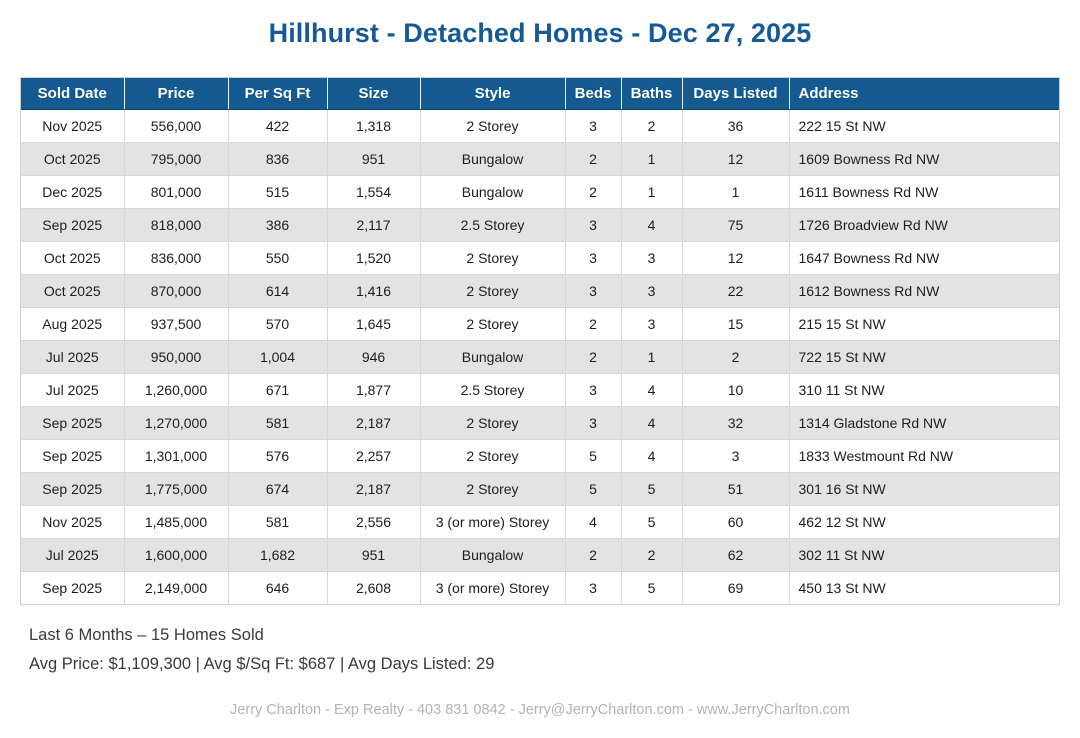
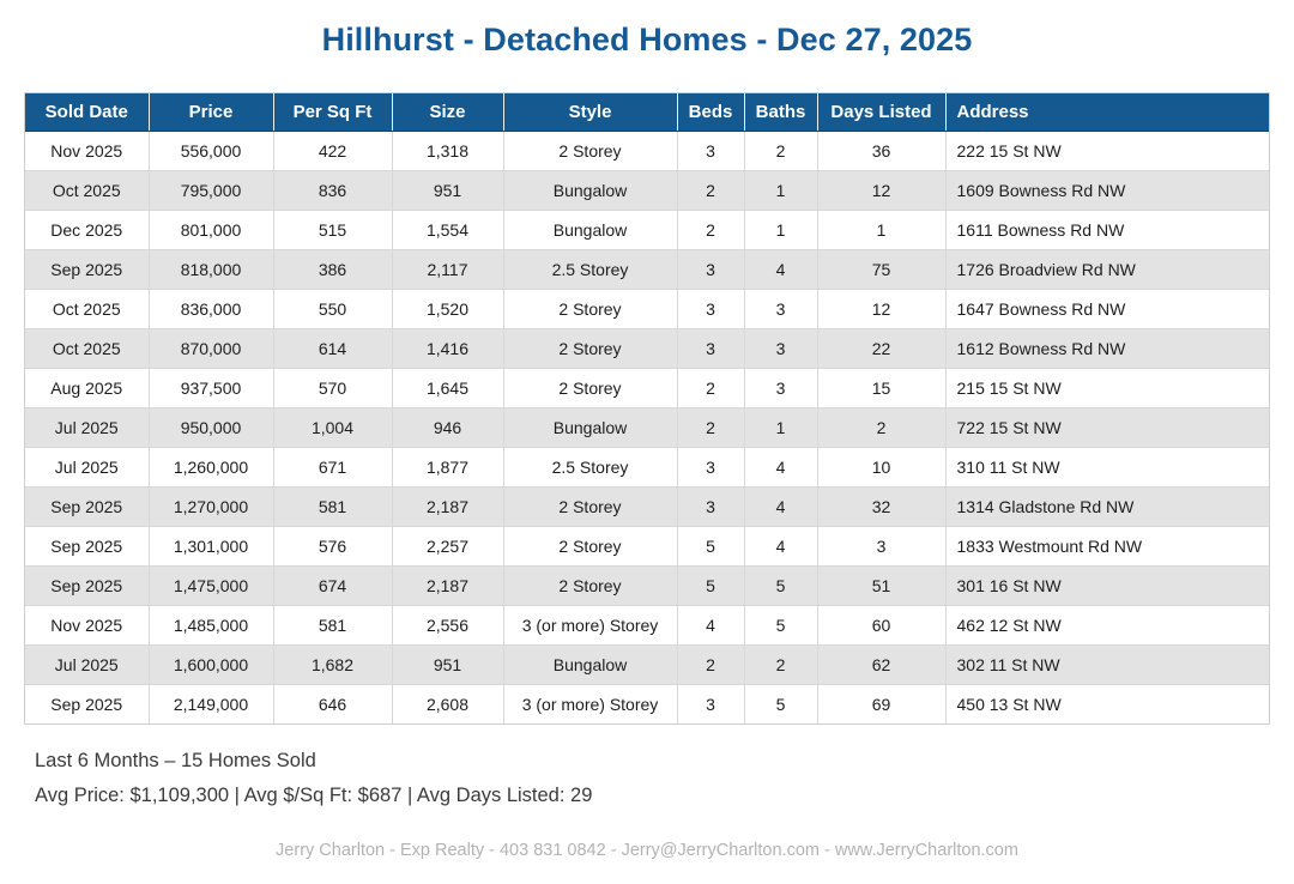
  Hillhurst - Detached Homes - Dec 27, 2025
  Sold Date	Price	Per Sq Ft	Size	Style	Beds	Baths	Days Listed	Address
  Nov 2025	556,000	422	1,318	2 Storey	3	2	36	222 15 St NW
  Oct 2025	795,000	836	951	Bungalow	2	1	12	1609 Bowness Rd NW
  Dec 2025	801,000	515	1,554	Bungalow	2	1	1	1611 Bowness Rd NW
  Sep 2025	818,000	386	2,117	2.5 Storey	3	4	75	1726 Broadview Rd NW
  Oct 2025	836,000	550	1,520	2 Storey	3	3	12	1647 Bowness Rd NW
  Oct 2025	870,000	614	1,416	2 Storey	3	3	22	1612 Bowness Rd NW
  Aug 2025	937,500	570	1,645	2 Storey	2	3	15	215 15 St NW
  Jul 2025	950,000	1,004	946	Bungalow	2	1	2	722 15 St NW
  Jul 2025	1,260,000	671	1,877	2.5 Storey	3	4	10	310 11 St NW
  Sep 2025	1,270,000	581	2,187	2 Storey	3	4	32	1314 Gladstone Rd NW
  Sep 2025	1,301,000	576	2,257	2 Storey	5	4	3	1833 Westmount Rd NW
- Sep 2025	1,775,000	674	2,187	2 Storey	5	5	51	301 16 St NW
+ Sep 2025	1,475,000	674	2,187	2 Storey	5	5	51	301 16 St NW
  Nov 2025	1,485,000	581	2,556	3 (or more) Storey	4	5	60	462 12 St NW
  Jul 2025	1,600,000	1,682	951	Bungalow	2	2	62	302 11 St NW
  Sep 2025	2,149,000	646	2,608	3 (or more) Storey	3	5	69	450 13 St NW
  Last 6 Months – 15 Homes Sold
  Avg Price: $1,109,300 | Avg $/Sq Ft: $687 | Avg Days Listed: 29
  Jerry Charlton - Exp Realty - 403 831 0842 - Jerry@JerryCharlton.com - www.JerryCharlton.com
